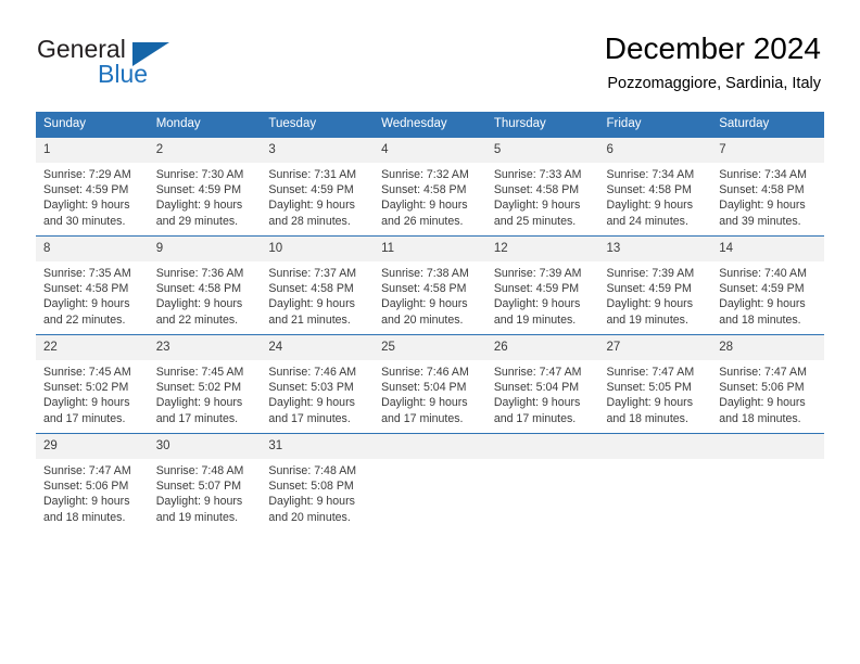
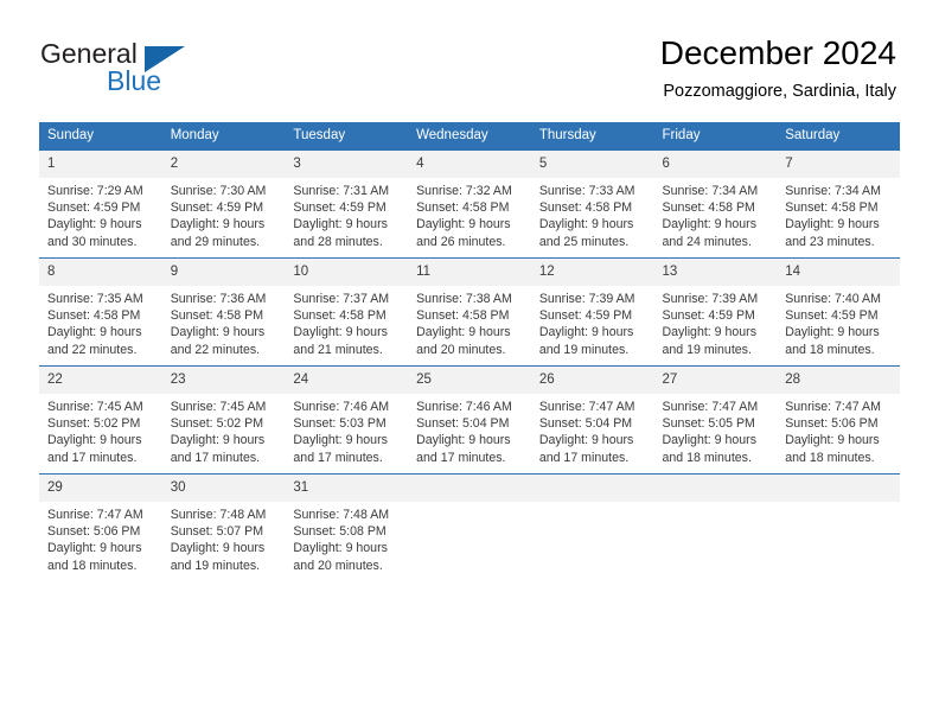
  General
  Blue
  December 2024
  Pozzomaggiore, Sardinia, Italy
  Sunday	Monday	Tuesday	Wednesday	Thursday	Friday	Saturday
- 1Sunrise: 7:29 AMSunset: 4:59 PMDaylight: 9 hoursand 30 minutes.	2Sunrise: 7:30 AMSunset: 4:59 PMDaylight: 9 hoursand 29 minutes.	3Sunrise: 7:31 AMSunset: 4:59 PMDaylight: 9 hoursand 28 minutes.	4Sunrise: 7:32 AMSunset: 4:58 PMDaylight: 9 hoursand 26 minutes.	5Sunrise: 7:33 AMSunset: 4:58 PMDaylight: 9 hoursand 25 minutes.	6Sunrise: 7:34 AMSunset: 4:58 PMDaylight: 9 hoursand 24 minutes.	7Sunrise: 7:34 AMSunset: 4:58 PMDaylight: 9 hoursand 39 minutes.
+ 1Sunrise: 7:29 AMSunset: 4:59 PMDaylight: 9 hoursand 30 minutes.	2Sunrise: 7:30 AMSunset: 4:59 PMDaylight: 9 hoursand 29 minutes.	3Sunrise: 7:31 AMSunset: 4:59 PMDaylight: 9 hoursand 28 minutes.	4Sunrise: 7:32 AMSunset: 4:58 PMDaylight: 9 hoursand 26 minutes.	5Sunrise: 7:33 AMSunset: 4:58 PMDaylight: 9 hoursand 25 minutes.	6Sunrise: 7:34 AMSunset: 4:58 PMDaylight: 9 hoursand 24 minutes.	7Sunrise: 7:34 AMSunset: 4:58 PMDaylight: 9 hoursand 23 minutes.
  8Sunrise: 7:35 AMSunset: 4:58 PMDaylight: 9 hoursand 22 minutes.	9Sunrise: 7:36 AMSunset: 4:58 PMDaylight: 9 hoursand 22 minutes.	10Sunrise: 7:37 AMSunset: 4:58 PMDaylight: 9 hoursand 21 minutes.	11Sunrise: 7:38 AMSunset: 4:58 PMDaylight: 9 hoursand 20 minutes.	12Sunrise: 7:39 AMSunset: 4:59 PMDaylight: 9 hoursand 19 minutes.	13Sunrise: 7:39 AMSunset: 4:59 PMDaylight: 9 hoursand 19 minutes.	14Sunrise: 7:40 AMSunset: 4:59 PMDaylight: 9 hoursand 18 minutes.
  22Sunrise: 7:45 AMSunset: 5:02 PMDaylight: 9 hoursand 17 minutes.	23Sunrise: 7:45 AMSunset: 5:02 PMDaylight: 9 hoursand 17 minutes.	24Sunrise: 7:46 AMSunset: 5:03 PMDaylight: 9 hoursand 17 minutes.	25Sunrise: 7:46 AMSunset: 5:04 PMDaylight: 9 hoursand 17 minutes.	26Sunrise: 7:47 AMSunset: 5:04 PMDaylight: 9 hoursand 17 minutes.	27Sunrise: 7:47 AMSunset: 5:05 PMDaylight: 9 hoursand 18 minutes.	28Sunrise: 7:47 AMSunset: 5:06 PMDaylight: 9 hoursand 18 minutes.
  29Sunrise: 7:47 AMSunset: 5:06 PMDaylight: 9 hoursand 18 minutes.	30Sunrise: 7:48 AMSunset: 5:07 PMDaylight: 9 hoursand 19 minutes.	31Sunrise: 7:48 AMSunset: 5:08 PMDaylight: 9 hoursand 20 minutes.
